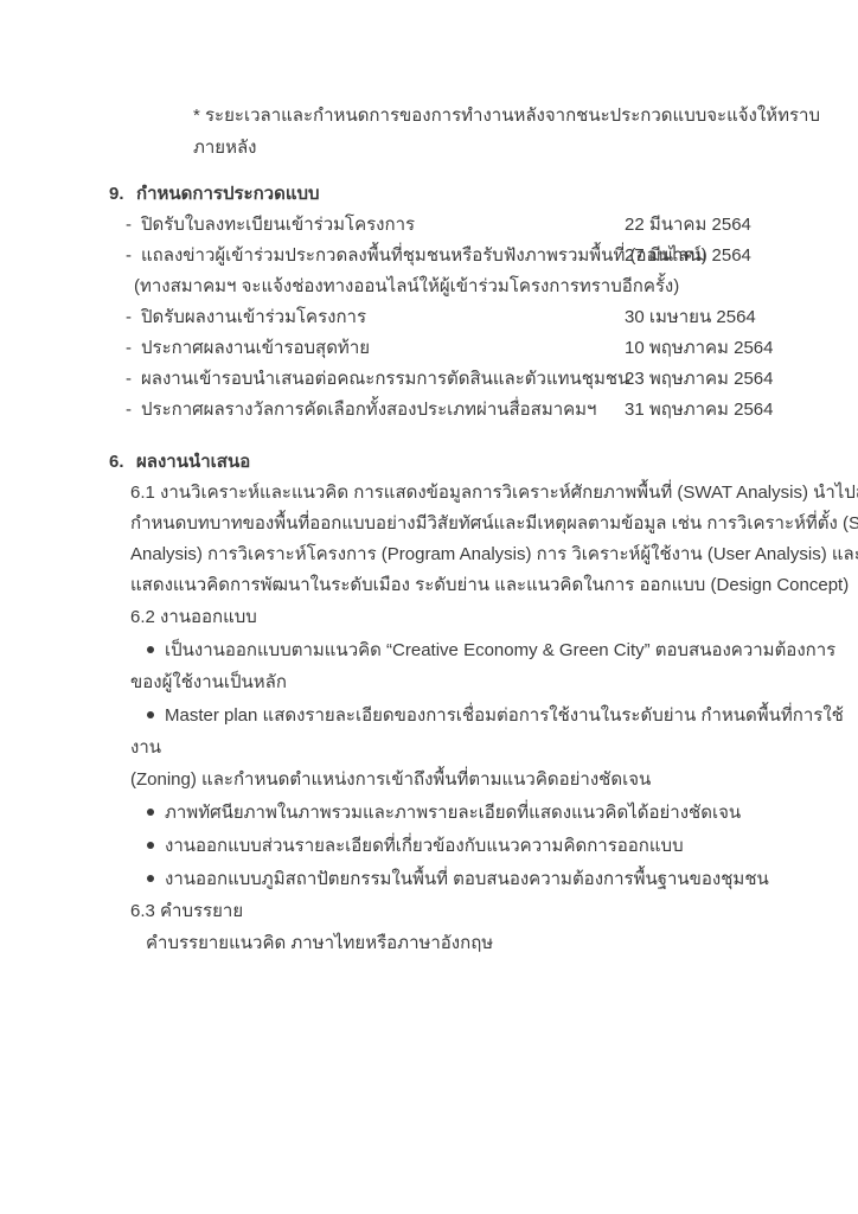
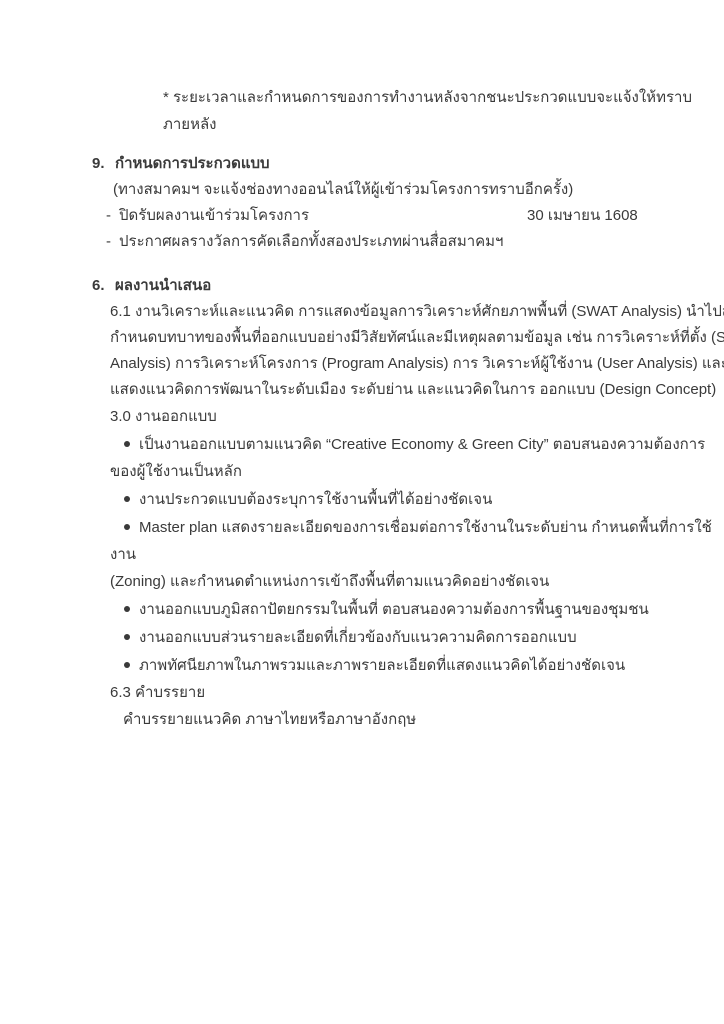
  * ระยะเวลาและกำหนดการของการทำงานหลังจากชนะประกวดแบบจะแจ้งให้ทราบ
  ภายหลัง
  9.
  กำหนดการประกวดแบบ
- - ปิดรับใบลงทะเบียนเข้าร่วมโครงการ
- 22 มีนาคม 2564
- - แถลงข่าวผู้เข้าร่วมประกวดลงพื้นที่ชุมชนหรือรับฟังภาพรวมพื้นที่ (ออนไลน์)
- 27 มีนาคม 2564
  (ทางสมาคมฯ จะแจ้งช่องทางออนไลน์ให้ผู้เข้าร่วมโครงการทราบอีกครั้ง)
  - ปิดรับผลงานเข้าร่วมโครงการ
- 30 เมษายน 2564
+ 30 เมษายน 1608
- - ประกาศผลงานเข้ารอบสุดท้าย
- 10 พฤษภาคม 2564
- - ผลงานเข้ารอบนำเสนอต่อคณะกรรมการตัดสินและตัวแทนชุมชน
- 23 พฤษภาคม 2564
  - ประกาศผลรางวัลการคัดเลือกทั้งสองประเภทผ่านสื่อสมาคมฯ
- 31 พฤษภาคม 2564
  6.
  ผลงานนำเสนอ
  6.1 งานวิเคราะห์และแนวคิด การแสดงข้อมูลการวิเคราะห์ศักยภาพพื้นที่ (SWAT Analysis) นำไป
  กำหนดบทบาทของพื้นที่ออกแบบอย่างมีวิสัยทัศน์และมีเหตุผลตามข้อมูล เช่น การวิเคราะห์ที่ตั้ง (S
  Analysis) การวิเคราะห์โครงการ (Program Analysis) การ วิเคราะห์ผู้ใช้งาน (User Analysis) แล
  แสดงแนวคิดการพัฒนาในระดับเมือง ระดับย่าน และแนวคิดในการ ออกแบบ (Design Concept)
- 6.2 งานออกแบบ
+ 3.0 งานออกแบบ
  เป็นงานออกแบบตามแนวคิด “Creative Economy & Green City” ตอบสนองความต้องการ
  ของผู้ใช้งานเป็นหลัก
+ งานประกวดแบบต้องระบุการใช้งานพื้นที่ได้อย่างชัดเจน
  Master plan แสดงรายละเอียดของการเชื่อมต่อการใช้งานในระดับย่าน กำหนดพื้นที่การใช้งาน
  (Zoning) และกำหนดตำแหน่งการเข้าถึงพื้นที่ตามแนวคิดอย่างชัดเจน
- ภาพทัศนียภาพในภาพรวมและภาพรายละเอียดที่แสดงแนวคิดได้อย่างชัดเจน
+ งานออกแบบภูมิสถาปัตยกรรมในพื้นที่ ตอบสนองความต้องการพื้นฐานของชุมชน
  งานออกแบบส่วนรายละเอียดที่เกี่ยวข้องกับแนวความคิดการออกแบบ
- งานออกแบบภูมิสถาปัตยกรรมในพื้นที่ ตอบสนองความต้องการพื้นฐานของชุมชน
+ ภาพทัศนียภาพในภาพรวมและภาพรายละเอียดที่แสดงแนวคิดได้อย่างชัดเจน
  6.3 คำบรรยาย
  คำบรรยายแนวคิด ภาษาไทยหรือภาษาอังกฤษ
